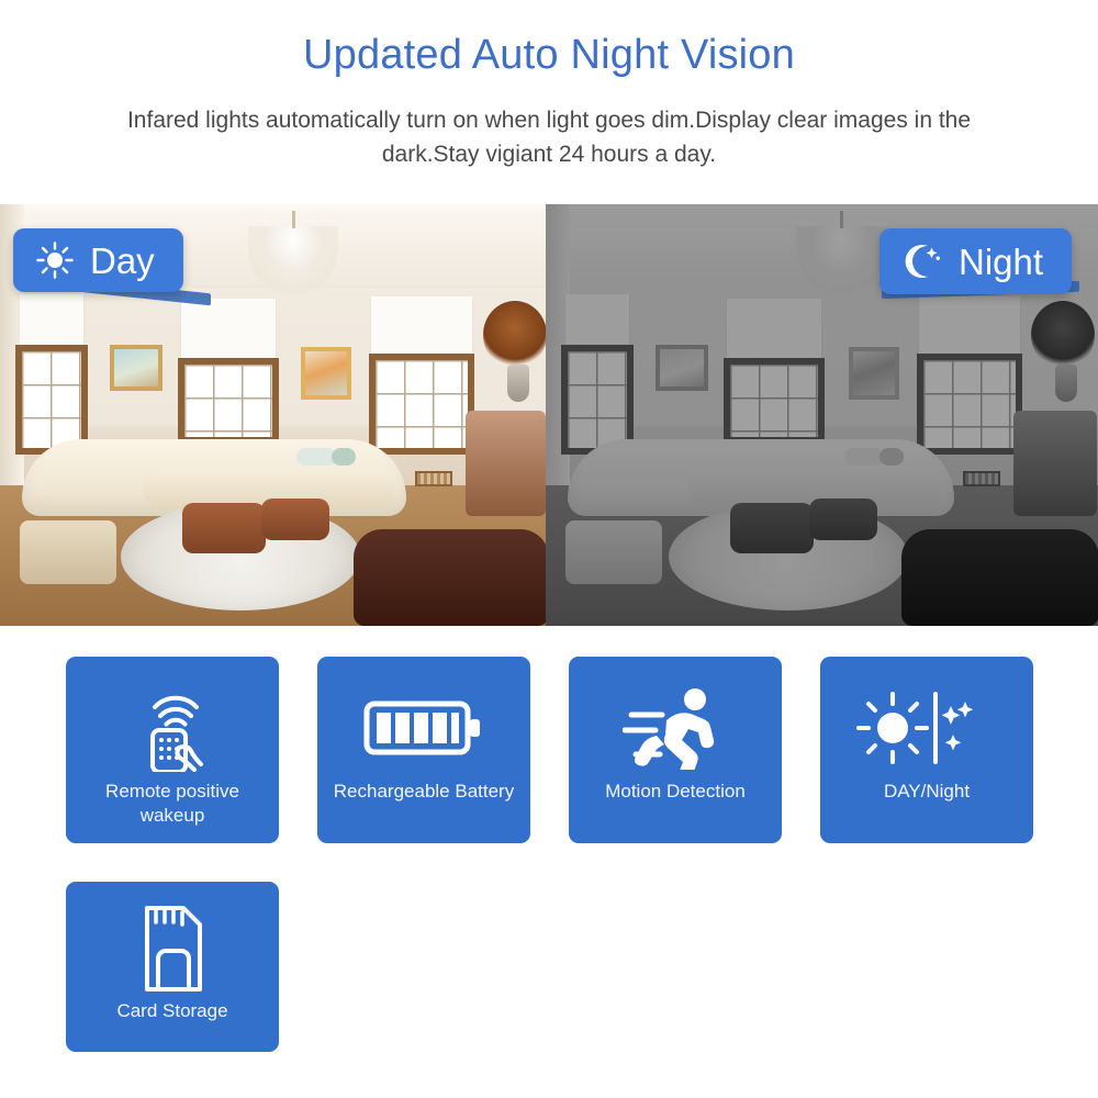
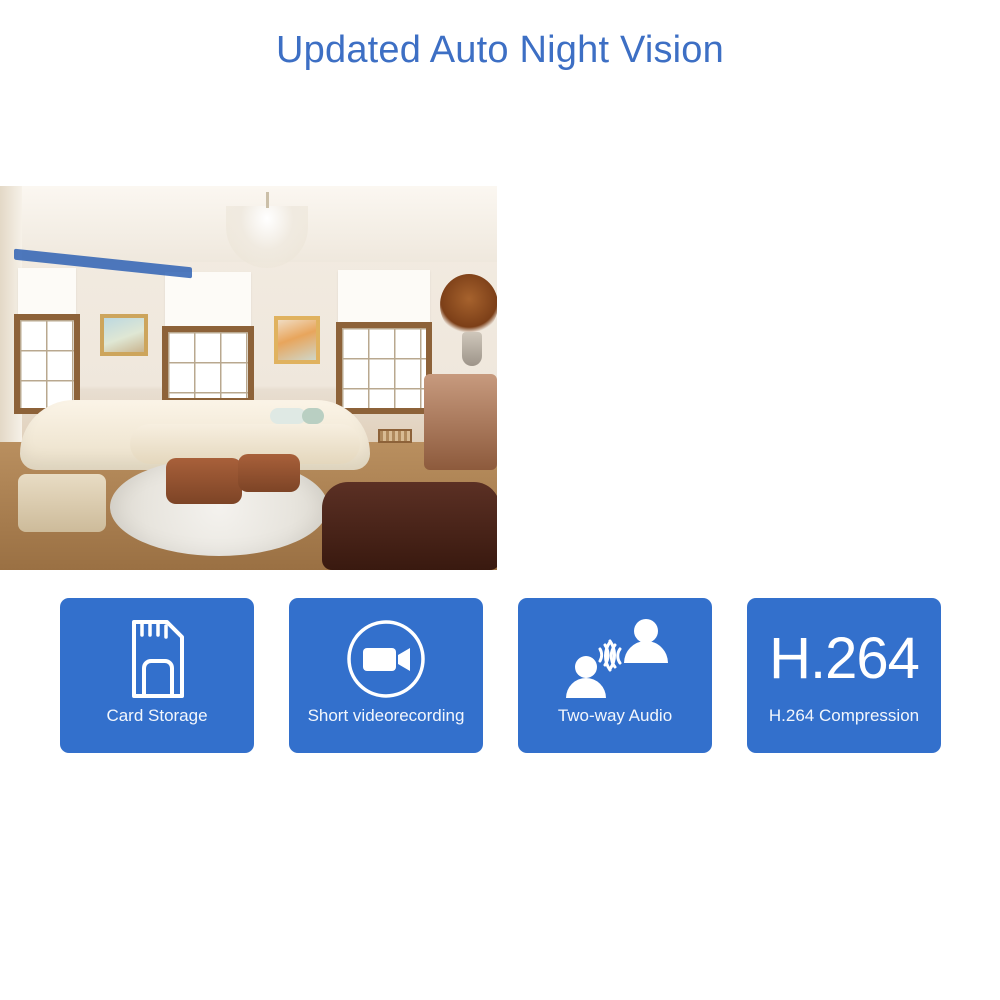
  Updated Auto Night Vision
- Infared lights automatically turn on when light goes dim.Display clear images in the dark.Stay vigiant 24 hours a day.
- Day
- Night
- Remote positive wakeup
- Rechargeable Battery
- Motion Detection
- DAY/Night
  Card Storage
+ Short videorecording
+ Two-way Audio
+ H.264
+ H.264 Compression
